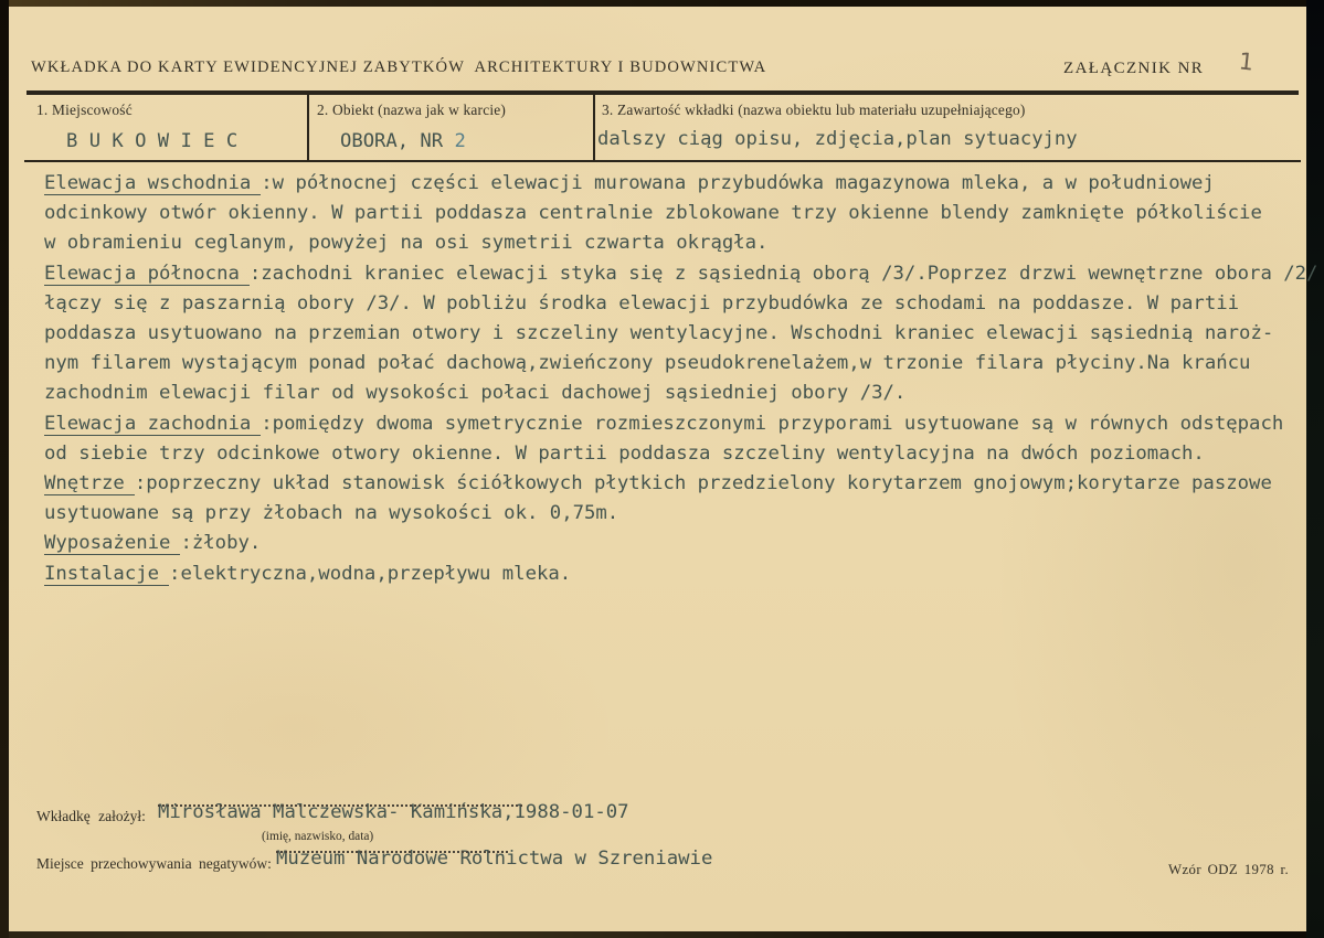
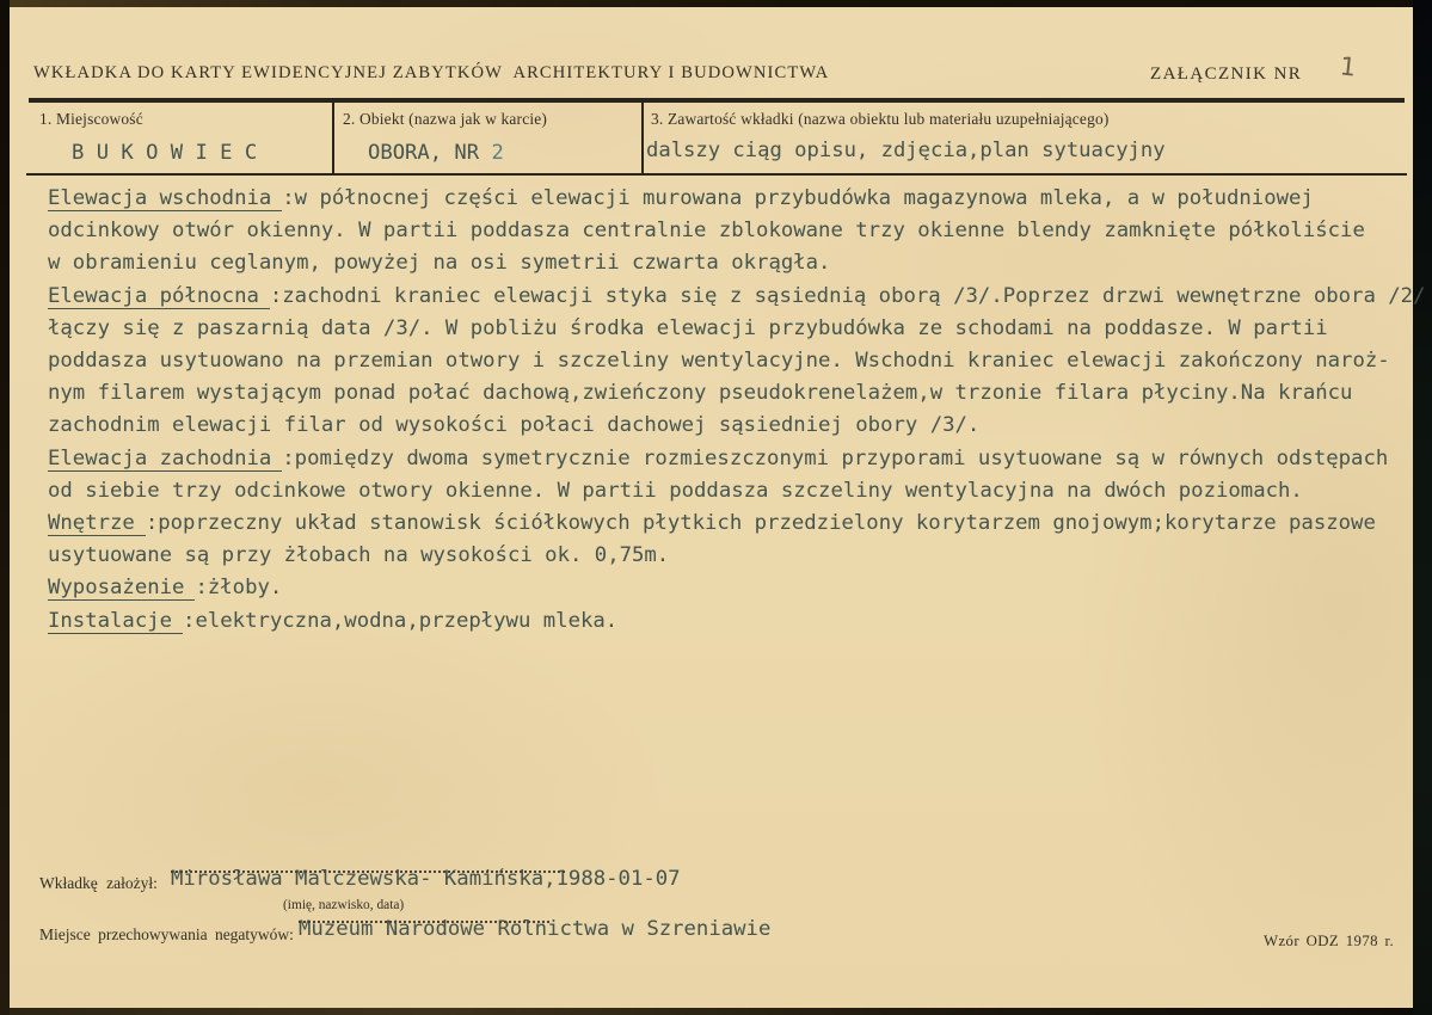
  WKŁADKA DO KARTY EWIDENCYJNEJ ZABYTKÓW ARCHITEKTURY I BUDOWNICTWA
  ZAŁĄCZNIK NR
  1. Miejscowość
  B U K O W I E C
  2. Obiekt (nazwa jak w karcie)
  OBORA, NR 2
  3. Zawartość wkładki (nazwa obiektu lub materiału uzupełniającego)
  dalszy ciąg opisu, zdjęcia,plan sytuacyjny
  Elewacja wschodnia :w północnej części elewacji murowana przybudówka magazynowa mleka, a w południowej
  odcinkowy otwór okienny. W partii poddasza centralnie zblokowane trzy okienne blendy zamknięte półkoliście
  w obramieniu ceglanym, powyżej na osi symetrii czwarta okrągła.
  Elewacja północna :zachodni kraniec elewacji styka się z sąsiednią oborą /3/.Poprzez drzwi wewnętrzne obora /2/
- łączy się z paszarnią obory /3/. W pobliżu środka elewacji przybudówka ze schodami na poddasze. W partii
+ łączy się z paszarnią data /3/. W pobliżu środka elewacji przybudówka ze schodami na poddasze. W partii
- poddasza usytuowano na przemian otwory i szczeliny wentylacyjne. Wschodni kraniec elewacji sąsiednią naroż-
+ poddasza usytuowano na przemian otwory i szczeliny wentylacyjne. Wschodni kraniec elewacji zakończony naroż-
  nym filarem wystającym ponad połać dachową,zwieńczony pseudokrenelażem,w trzonie filara płyciny.Na krańcu
  zachodnim elewacji filar od wysokości połaci dachowej sąsiedniej obory /3/.
  Elewacja zachodnia :pomiędzy dwoma symetrycznie rozmieszczonymi przyporami usytuowane są w równych odstępach
  od siebie trzy odcinkowe otwory okienne. W partii poddasza szczeliny wentylacyjna na dwóch poziomach.
  Wnętrze :poprzeczny układ stanowisk ściółkowych płytkich przedzielony korytarzem gnojowym;korytarze paszowe
  usytuowane są przy żłobach na wysokości ok. 0,75m.
  Wyposażenie :żłoby.
  Instalacje :elektryczna,wodna,przepływu mleka.
  Wkładkę założył:
  Mirosława Malczewska- Kamińska,1988-01-07
  (imię, nazwisko, data)
  Miejsce przechowywania negatywów:
  Muzeum Narodowe Rolnictwa w Szreniawie
  Wzór ODZ 1978 r.
